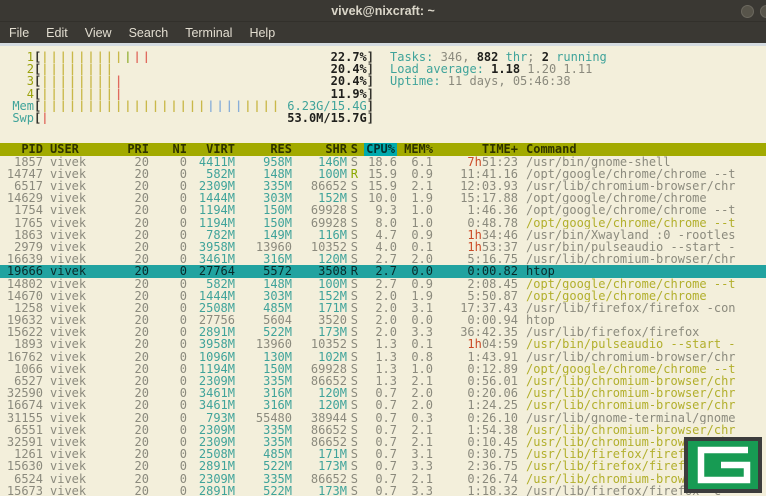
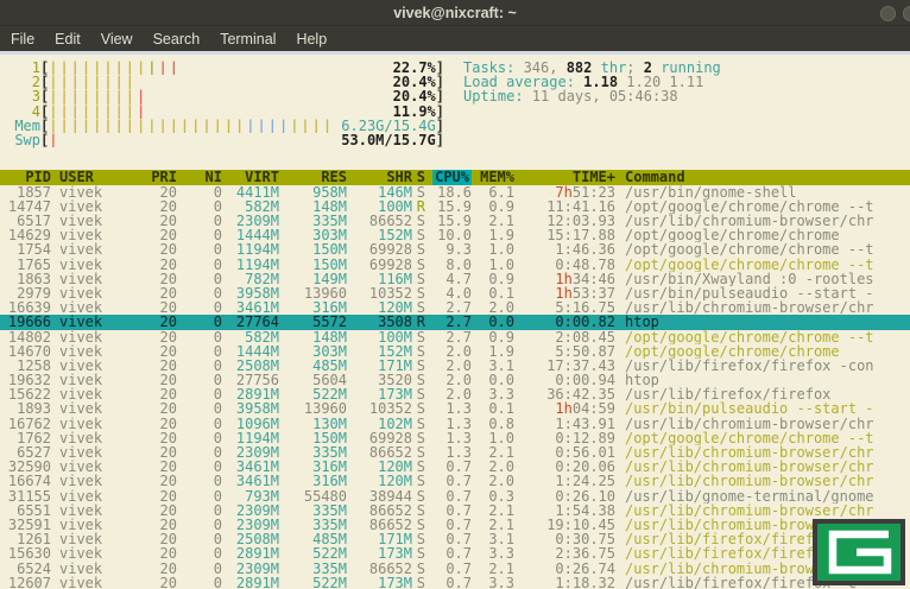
  vivek@nixcraft: ~
  File
  Edit
  View
  Search
  Terminal
  Help
  1
  [
  ||||||||||||
  22.7%
  ]
  2
  [
  ||||||||
  20.4%
  ]
  3
  [
  |||||||||
  20.4%
  ]
  4
  [
  |||||||||
  11.9%
  ]
  Mem
  [
  ||||||||||||||||||||||||||
  6.23G/15.4G
  ]
  Swp
  [
  |
  53.0M/15.7G
  ]
  Tasks: 346, 882 thr; 2 running
  Load average: 1.18 1.20 1.11
  Uptime: 11 days, 05:46:38
  PID
  USER
  PRI
  NI
  VIRT
  RES
  SHR
  S
  CPU%
  MEM%
  TIME+
  Command
  1857
  vivek
  20
  0
  4411M
  958M
  146M
  S
  18.6
  6.1
  7h51:23
  /usr/bin/gnome-shell
  14747
  vivek
  20
  0
  582M
  148M
  100M
  R
  15.9
  0.9
  11:41.16
  /opt/google/chrome/chrome --t
  6517
  vivek
  20
  0
  2309M
  335M
  86652
  S
  15.9
  2.1
  12:03.93
  /usr/lib/chromium-browser/chr
  14629
  vivek
  20
  0
  1444M
  303M
  152M
  S
  10.0
  1.9
  15:17.88
  /opt/google/chrome/chrome
  1754
  vivek
  20
  0
  1194M
  150M
  69928
  S
  9.3
  1.0
  1:46.36
  /opt/google/chrome/chrome --t
  1765
  vivek
  20
  0
  1194M
  150M
  69928
  S
  8.0
  1.0
  0:48.78
  /opt/google/chrome/chrome --t
  1863
  vivek
  20
  0
  782M
  149M
  116M
  S
  4.7
  0.9
  1h34:46
  /usr/bin/Xwayland :0 -rootles
  2979
  vivek
  20
  0
  3958M
  13960
  10352
  S
  4.0
  0.1
  1h53:37
  /usr/bin/pulseaudio --start -
  16639
  vivek
  20
  0
  3461M
  316M
  120M
  S
  2.7
  2.0
  5:16.75
  /usr/lib/chromium-browser/chr
  19666
  vivek
  20
  0
  27764
  5572
  3508
  R
  2.7
  0.0
  0:00.82
  htop
  14802
  vivek
  20
  0
  582M
  148M
  100M
  S
  2.7
  0.9
  2:08.45
  /opt/google/chrome/chrome --t
  14670
  vivek
  20
  0
  1444M
  303M
  152M
  S
  2.0
  1.9
  5:50.87
  /opt/google/chrome/chrome
  1258
  vivek
  20
  0
  2508M
  485M
  171M
  S
  2.0
  3.1
  17:37.43
  /usr/lib/firefox/firefox -con
  19632
  vivek
  20
  0
  27756
  5604
  3520
  S
  2.0
  0.0
  0:00.94
  htop
  15622
  vivek
  20
  0
  2891M
  522M
  173M
  S
  2.0
  3.3
  36:42.35
  /usr/lib/firefox/firefox
  1893
  vivek
  20
  0
  3958M
  13960
  10352
  S
  1.3
  0.1
  1h04:59
  /usr/bin/pulseaudio --start -
  16762
  vivek
  20
  0
  1096M
  130M
  102M
  S
  1.3
  0.8
  1:43.91
  /usr/lib/chromium-browser/chr
- 1066
+ 1762
  vivek
  20
  0
  1194M
  150M
  69928
  S
  1.3
  1.0
  0:12.89
  /opt/google/chrome/chrome --t
  6527
  vivek
  20
  0
  2309M
  335M
  86652
  S
  1.3
  2.1
  0:56.01
  /usr/lib/chromium-browser/chr
  32590
  vivek
  20
  0
  3461M
  316M
  120M
  S
  0.7
  2.0
  0:20.06
  /usr/lib/chromium-browser/chr
  16674
  vivek
  20
  0
  3461M
  316M
  120M
  S
  0.7
  2.0
  1:24.25
  /usr/lib/chromium-browser/chr
  31155
  vivek
  20
  0
  793M
  55480
  38944
  S
  0.7
  0.3
  0:26.10
  /usr/lib/gnome-terminal/gnome
  6551
  vivek
  20
  0
  2309M
  335M
  86652
  S
  0.7
  2.1
  1:54.38
  /usr/lib/chromium-browser/chr
  32591
  vivek
  20
  0
  2309M
  335M
  86652
  S
  0.7
  2.1
- 0:10.45
+ 19:10.45
  /usr/lib/chromium-brow
  1261
  vivek
  20
  0
  2508M
  485M
  171M
  S
  0.7
  3.1
  0:30.75
  /usr/lib/firefox/firef
  15630
  vivek
  20
  0
  2891M
  522M
  173M
  S
  0.7
  3.3
  2:36.75
  /usr/lib/firefox/firef
  6524
  vivek
  20
  0
  2309M
  335M
  86652
  S
  0.7
  2.1
  0:26.74
  /usr/lib/chromium-brow
- 15673
+ 12607
  vivek
  20
  0
  2891M
  522M
  173M
  S
  0.7
  3.3
  1:18.32
  /usr/lib/firefox/firef
